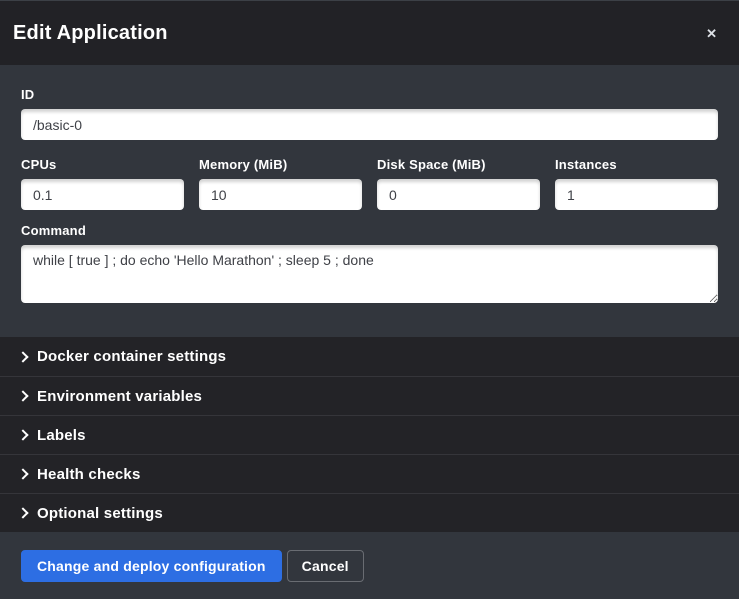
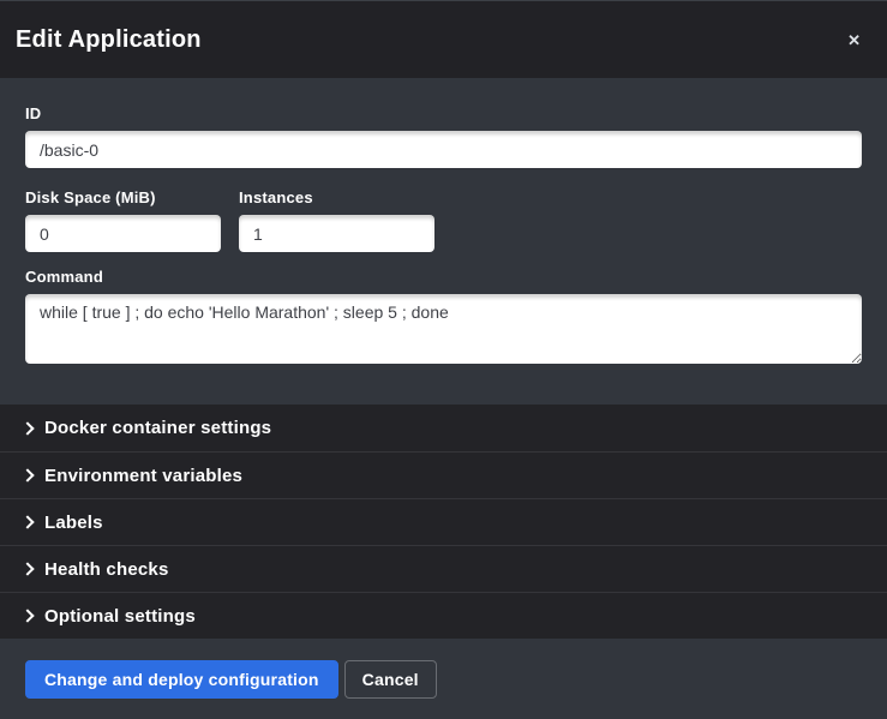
  Edit Application
  ✕
  ID
  /basic-0
- CPUs
- 0.1
- Memory (MiB)
- 10
  Disk Space (MiB)
  0
  Instances
  1
  Command
  while [ true ] ; do echo 'Hello Marathon' ; sleep 5 ; done
  Docker container settings
  Environment variables
  Labels
  Health checks
  Optional settings
  Change and deploy configuration
  Cancel
